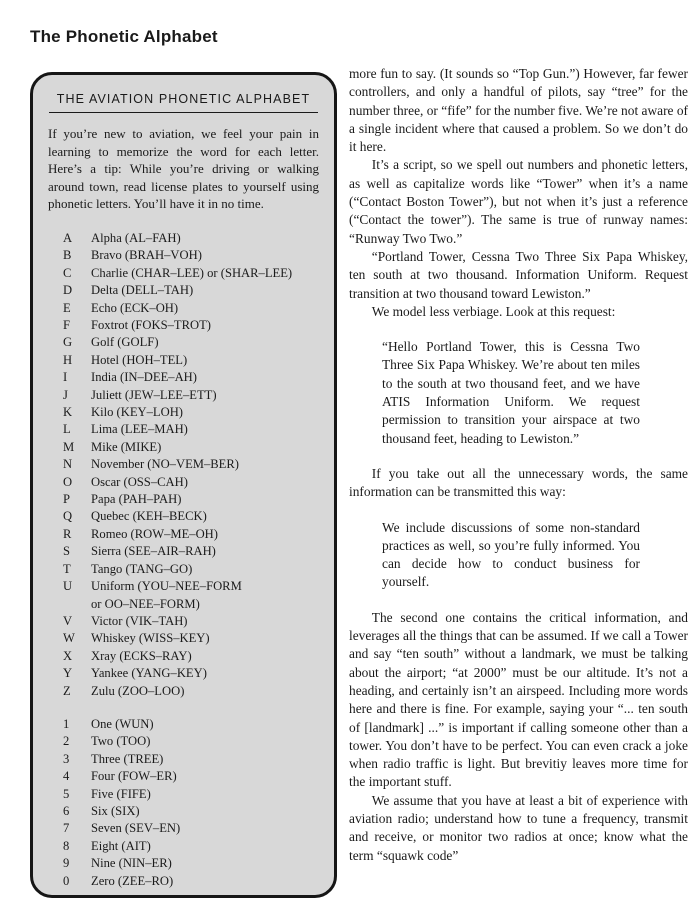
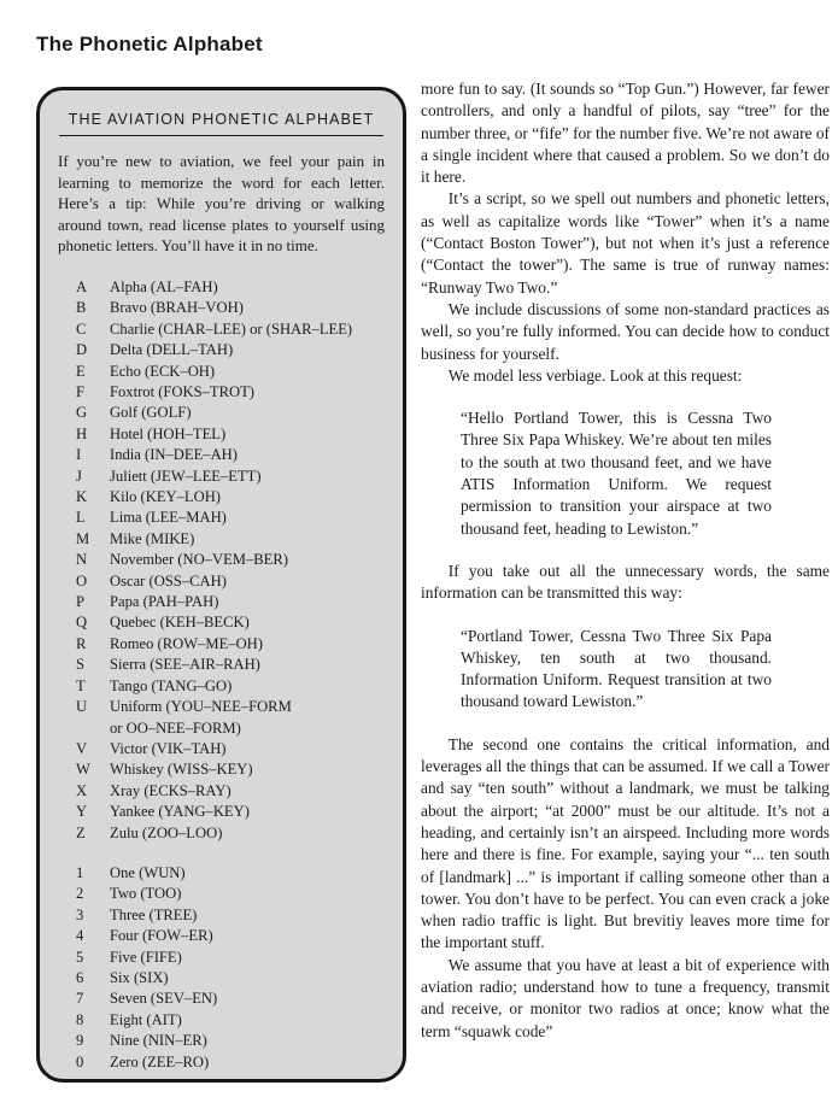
  The Phonetic Alphabet
  THE AVIATION PHONETIC ALPHABET
  If you’re new to aviation, we feel your pain in learning to memorize the word for each letter. Here’s a tip: While you’re driving or walking around town, read license plates to yourself using phonetic letters. You’ll have it in no time.
  A
  Alpha (AL–FAH)
  B
  Bravo (BRAH–VOH)
  C
  Charlie (CHAR–LEE) or (SHAR–LEE)
  D
  Delta (DELL–TAH)
  E
  Echo (ECK–OH)
  F
  Foxtrot (FOKS–TROT)
  G
  Golf (GOLF)
  H
  Hotel (HOH–TEL)
  I
  India (IN–DEE–AH)
  J
  Juliett (JEW–LEE–ETT)
  K
  Kilo (KEY–LOH)
  L
  Lima (LEE–MAH)
  M
  Mike (MIKE)
  N
  November (NO–VEM–BER)
  O
  Oscar (OSS–CAH)
  P
  Papa (PAH–PAH)
  Q
  Quebec (KEH–BECK)
  R
  Romeo (ROW–ME–OH)
  S
  Sierra (SEE–AIR–RAH)
  T
  Tango (TANG–GO)
  U
  Uniform (YOU–NEE–FORM
  or OO–NEE–FORM)
  V
  Victor (VIK–TAH)
  W
  Whiskey (WISS–KEY)
  X
  Xray (ECKS–RAY)
  Y
  Yankee (YANG–KEY)
  Z
  Zulu (ZOO–LOO)
  1
  One (WUN)
  2
  Two (TOO)
  3
  Three (TREE)
  4
  Four (FOW–ER)
  5
  Five (FIFE)
  6
  Six (SIX)
  7
  Seven (SEV–EN)
  8
  Eight (AIT)
  9
  Nine (NIN–ER)
  0
  Zero (ZEE–RO)
  more fun to say. (It sounds so “Top Gun.”) However, far fewer controllers, and only a handful of pilots, say “tree” for the number three, or “fife” for the number five. We’re not aware of a single incident where that caused a problem. So we don’t do it here.
  It’s a script, so we spell out numbers and phonetic letters, as well as capitalize words like “Tower” when it’s a name (“Contact Boston Tower”), but not when it’s just a reference (“Contact the tower”). The same is true of runway names: “Runway Two Two.”
- “Portland Tower, Cessna Two Three Six Papa Whiskey, ten south at two thousand. Information Uniform. Request transition at two thousand toward Lewiston.”
+ We include discussions of some non-standard practices as well, so you’re fully informed. You can decide how to conduct business for yourself.
  We model less verbiage. Look at this request:
  “Hello Portland Tower, this is Cessna Two Three Six Papa Whiskey. We’re about ten miles to the south at two thousand feet, and we have ATIS Information Uniform. We request permission to transition your airspace at two thousand feet, heading to Lewiston.”
  If you take out all the unnecessary words, the same information can be transmitted this way:
- We include discussions of some non-standard practices as well, so you’re fully informed. You can decide how to conduct business for yourself.
+ “Portland Tower, Cessna Two Three Six Papa Whiskey, ten south at two thousand. Information Uniform. Request transition at two thousand toward Lewiston.”
  The second one contains the critical information, and leverages all the things that can be assumed. If we call a Tower and say “ten south” without a landmark, we must be talking about the airport; “at 2000” must be our altitude. It’s not a heading, and certainly isn’t an airspeed. Including more words here and there is fine. For example, saying your “... ten south of [landmark] ...” is important if calling someone other than a tower. You don’t have to be perfect. You can even crack a joke when radio traffic is light. But brevitiy leaves more time for the important stuff.
  We assume that you have at least a bit of experience with aviation radio; understand how to tune a frequency, transmit and receive, or monitor two radios at once; know what the term “squawk code”
